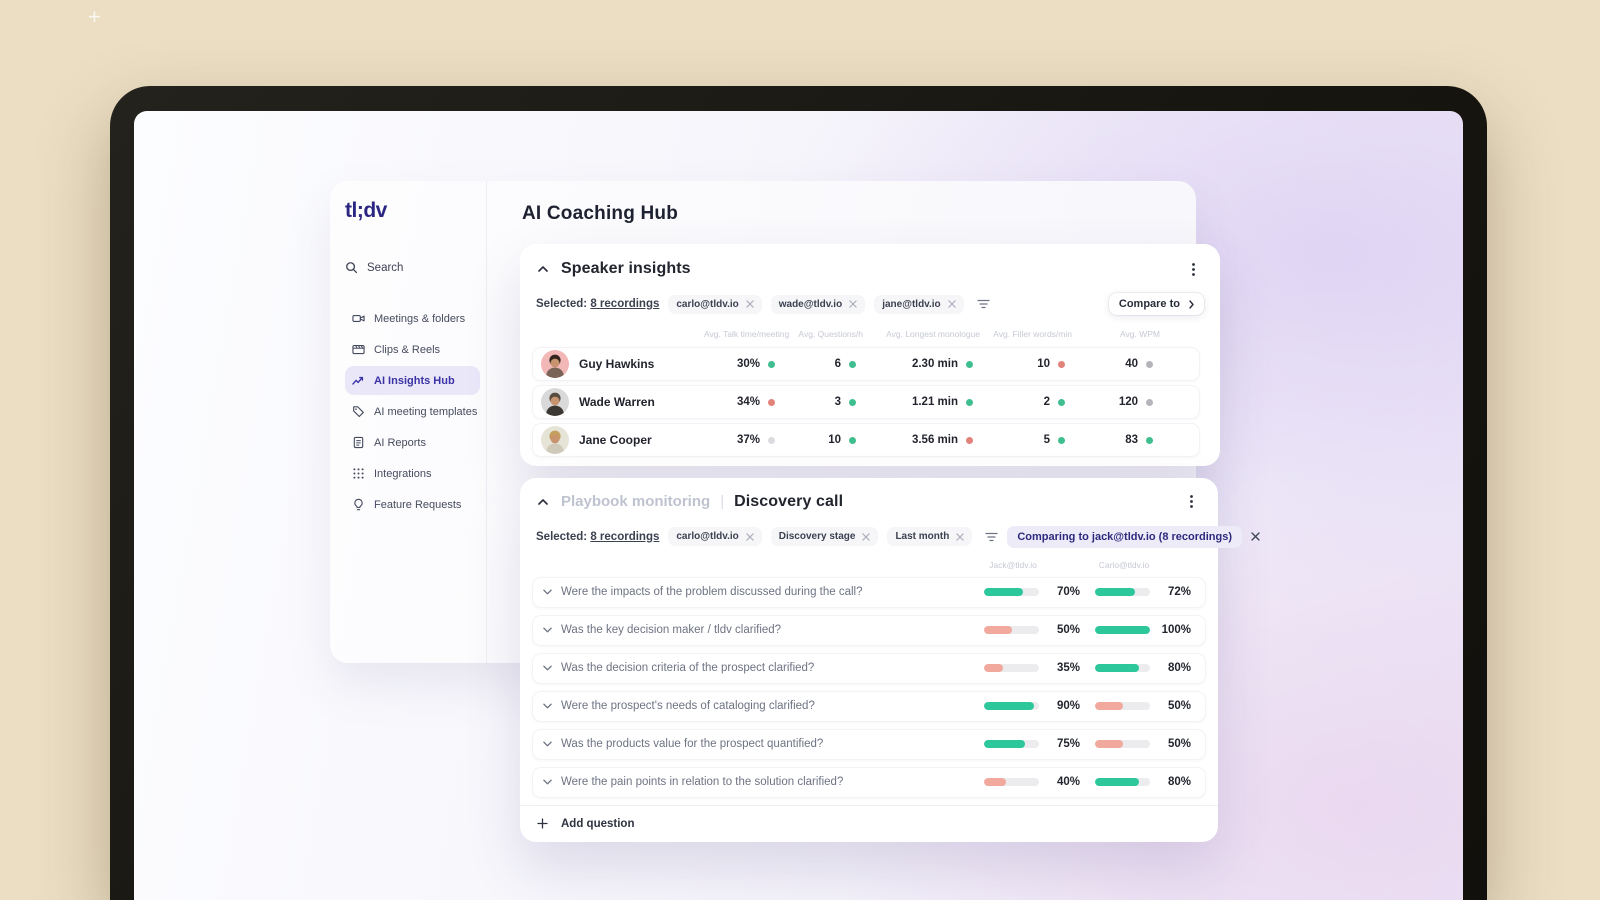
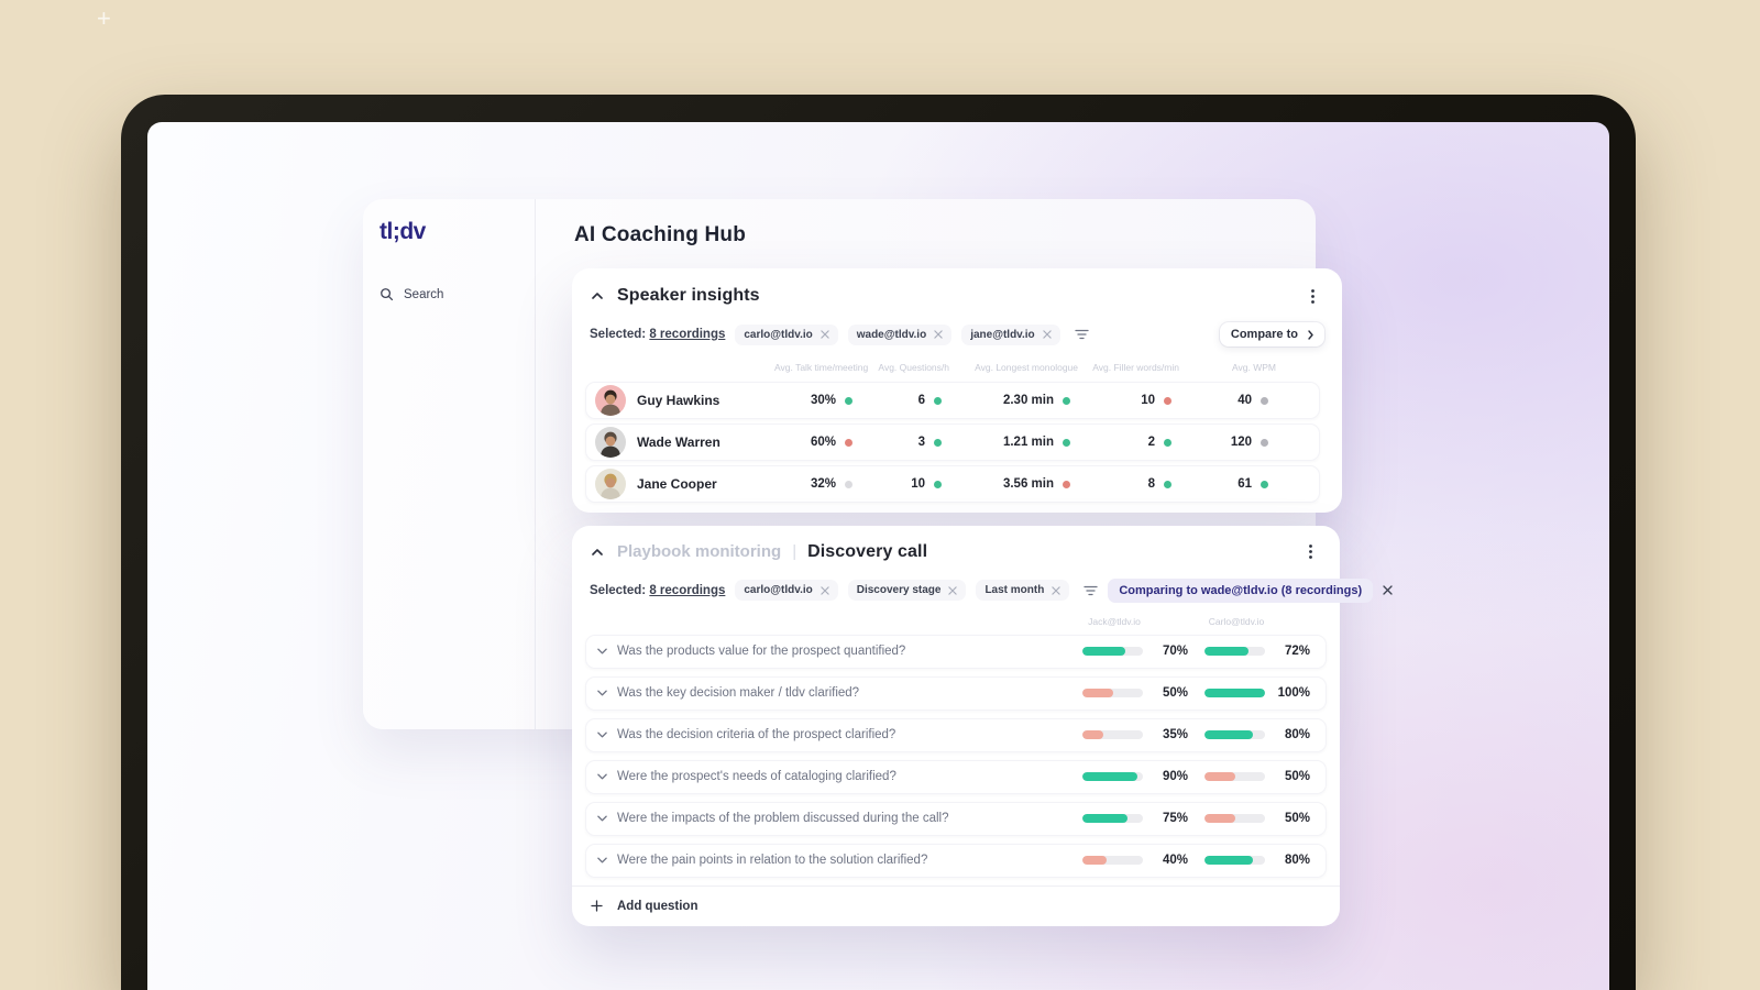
  +
  tl;dv
  Search
- Meetings & folders
- Clips & Reels
- AI Insights Hub
- AI meeting templates
- AI Reports
- Integrations
- Feature Requests
  AI Coaching Hub
  Speaker insights
  Selected: 8 recordings
  carlo@tldv.io
  wade@tldv.io
  jane@tldv.io
  Compare to
  Avg. Talk time/meeti
  Avg. Questions/h
  Avg. Longest monologue
  Avg. Filler words/min
  Avg. WPM
  Guy Hawkins
  30%
  6
  2.30 min
  10
  40
  Wade Warren
- 34%
+ 60%
  3
  1.21 min
  2
  120
  Jane Cooper
- 37%
+ 32%
  10
  3.56 min
- 5
+ 8
- 83
+ 61
  Playbook monitoring
  |
  Discovery call
  Selected: 8 recordings
  carlo@tldv.io
  Discovery stage
  Last month
- Comparing to jack@tldv.io (8 recordings)
+ Comparing to wade@tldv.io (8 recordings)
  Jack@tldv.io
  Carlo@tldv.io
- Were the impacts of the problem discussed during the call?
+ Was the products value for the prospect quantified?
  70%
  72%
  Was the key decision maker / tldv clarified?
  50%
  100%
  Was the decision criteria of the prospect clarified?
  35%
  80%
  Were the prospect's needs of cataloging clarified?
  90%
  50%
- Was the products value for the prospect quantified?
+ Were the impacts of the problem discussed during the call?
  75%
  50%
  Were the pain points in relation to the solution clarified?
  40%
  80%
  Add question
